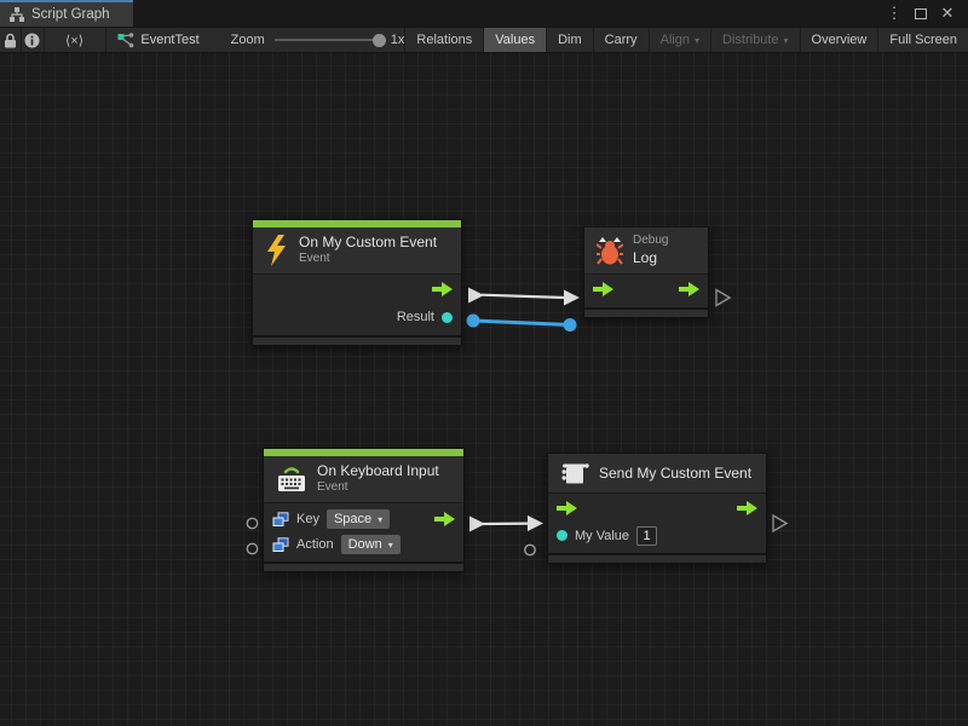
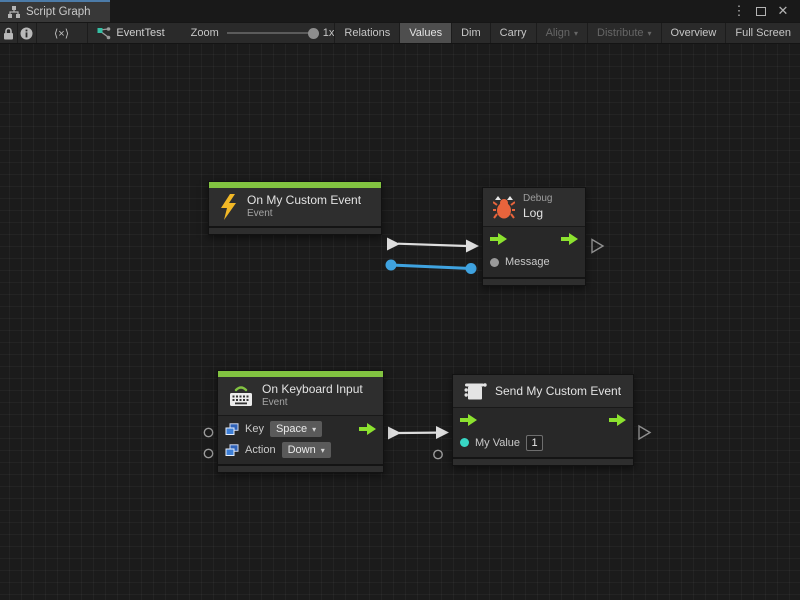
  Script Graph
  ⋮
  ✕
  ⟨×⟩
  EventTest
  Zoom
  1x
  Relations
  Values
  Dim
  Carry
  Align
  ▾
  Distribute
  ▾
  Overview
  Full Screen
  On My Custom Event
  Event
- Result
  Debug
  Log
+ Message
  On Keyboard Input
  Event
  Key
  Space
  ▾
  Action
  Down
  ▾
  Send My Custom Event
  My Value
  1
